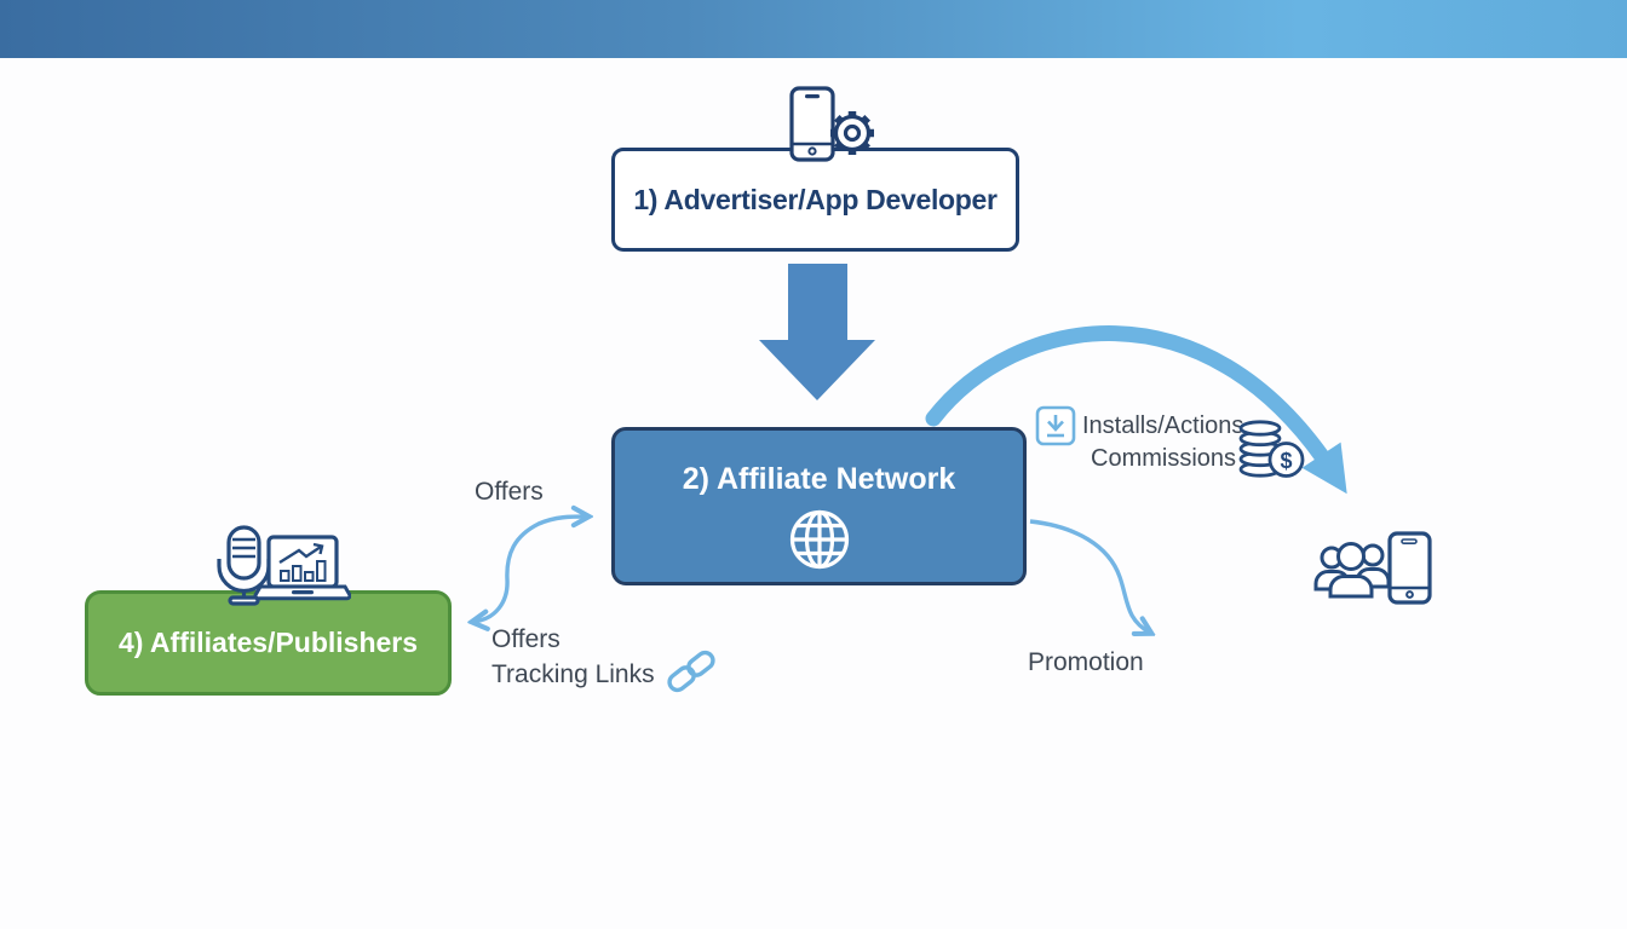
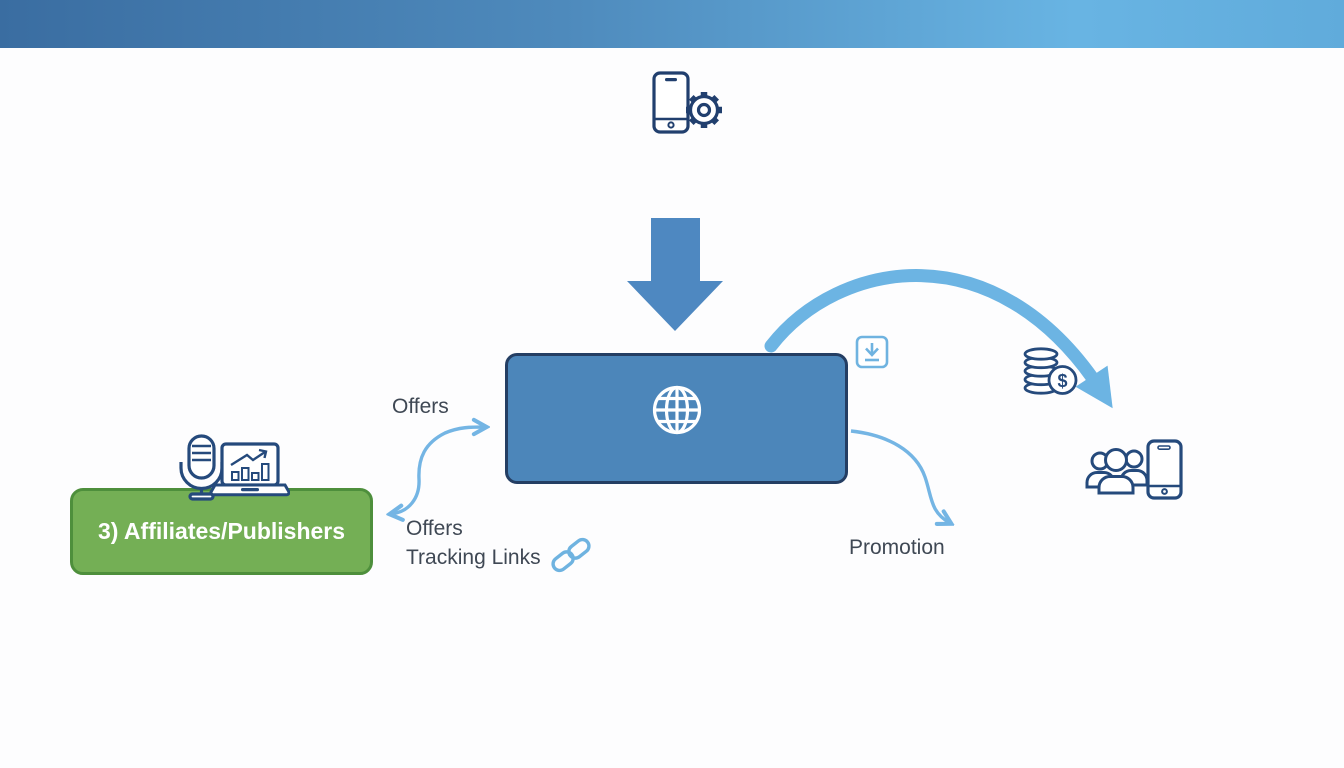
- 1) Advertiser/App Developer
- 2) Affiliate Network
- 4) Affiliates/Publishers
+ 3) Affiliates/Publishers
  $
  Offers
  Offers
  Tracking Links
- Installs/Actions
- Commissions
  Promotion
